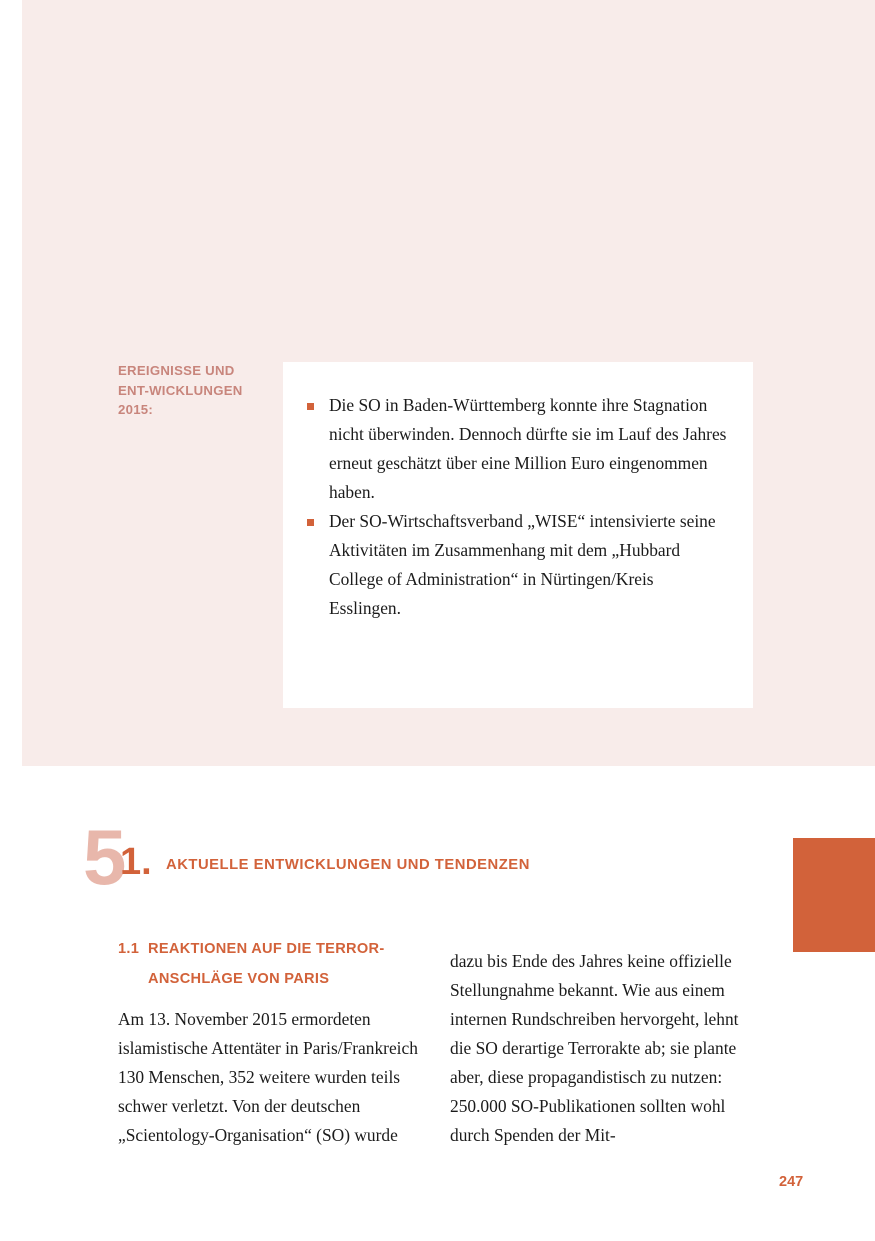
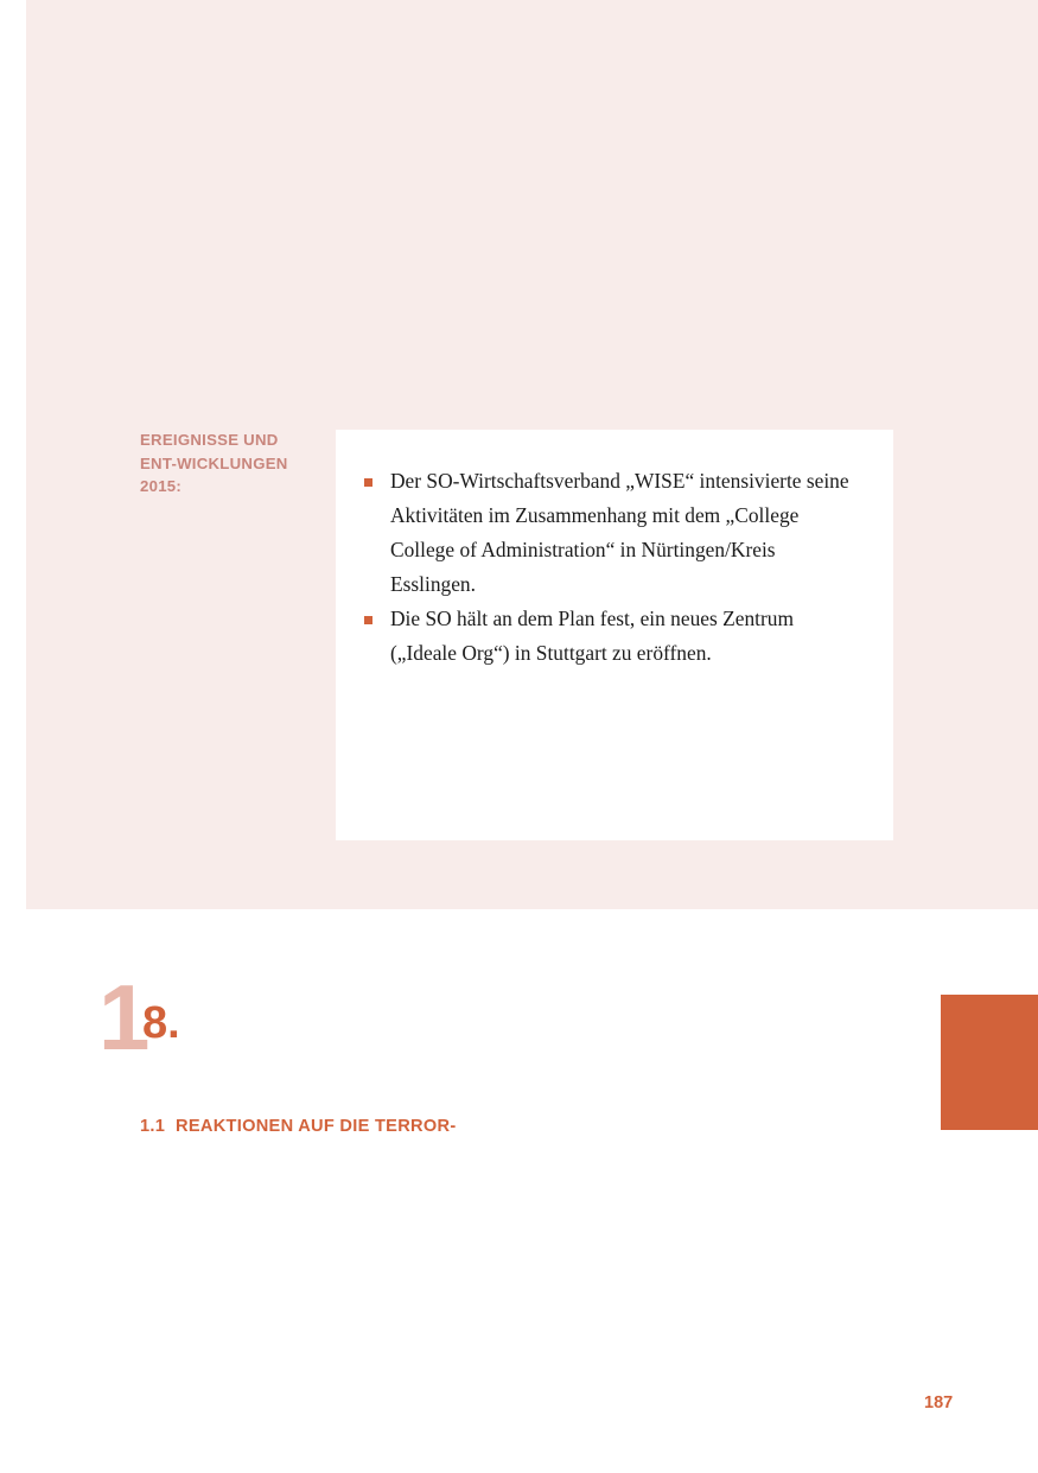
  EREIGNISSE UND ENT-WICKLUNGEN 2015:
- Die SO in Baden-Württemberg konnte ihre Stagnation nicht überwinden. Dennoch dürfte sie im Lauf des Jahres erneut geschätzt über eine Million Euro eingenommen haben.
- Der SO-Wirtschaftsverband „WISE“ intensivierte seine Aktivitäten im Zusammenhang mit dem „Hubbard College of Administration“ in Nürtingen/Kreis Esslingen.
+ Der SO-Wirtschaftsverband „WISE“ intensivierte seine Aktivitäten im Zusammenhang mit dem „College College of Administration“ in Nürtingen/Kreis Esslingen.
+ Die SO hält an dem Plan fest, ein neues Zentrum („Ideale Org“) in Stuttgart zu eröffnen.
- 5
+ 1
- 1.
+ 8.
- AKTUELLE ENTWICKLUNGEN UND TENDENZEN
  1.1 REAKTIONEN AUF DIE TERROR-
- ANSCHLÄGE VON PARIS
- Am 13. November 2015 ermordeten islamistische Attentäter in Paris/Frankreich 130 Menschen, 352 weitere wurden teils schwer verletzt. Von der deutschen „Scientology-Organisation“ (SO) wurde
- dazu bis Ende des Jahres keine offizielle Stellungnahme bekannt. Wie aus einem internen Rundschreiben hervorgeht, lehnt die SO derartige Terrorakte ab; sie plante aber, diese propagandistisch zu nutzen: 250.000 SO-Publikationen sollten wohl durch Spenden der Mit-
- 247
+ 187
